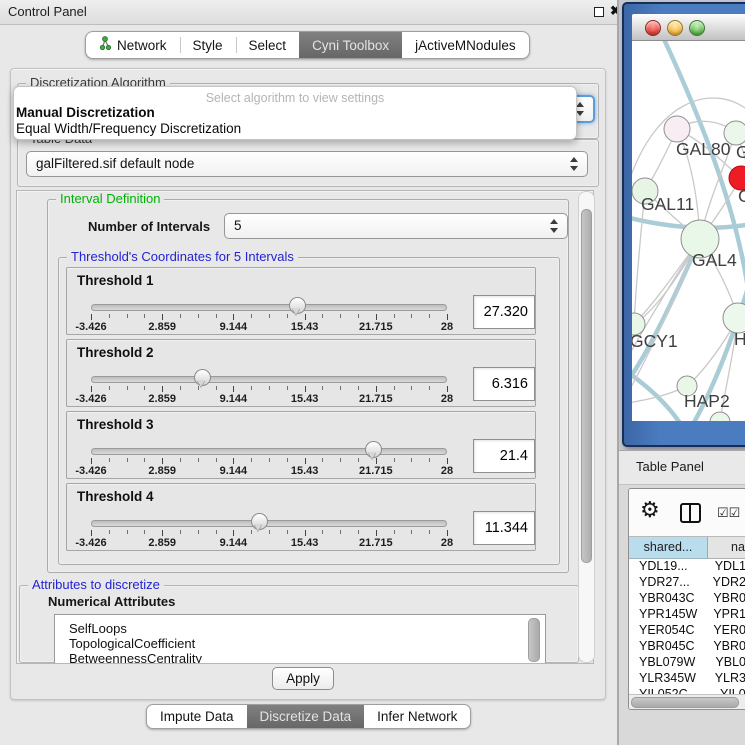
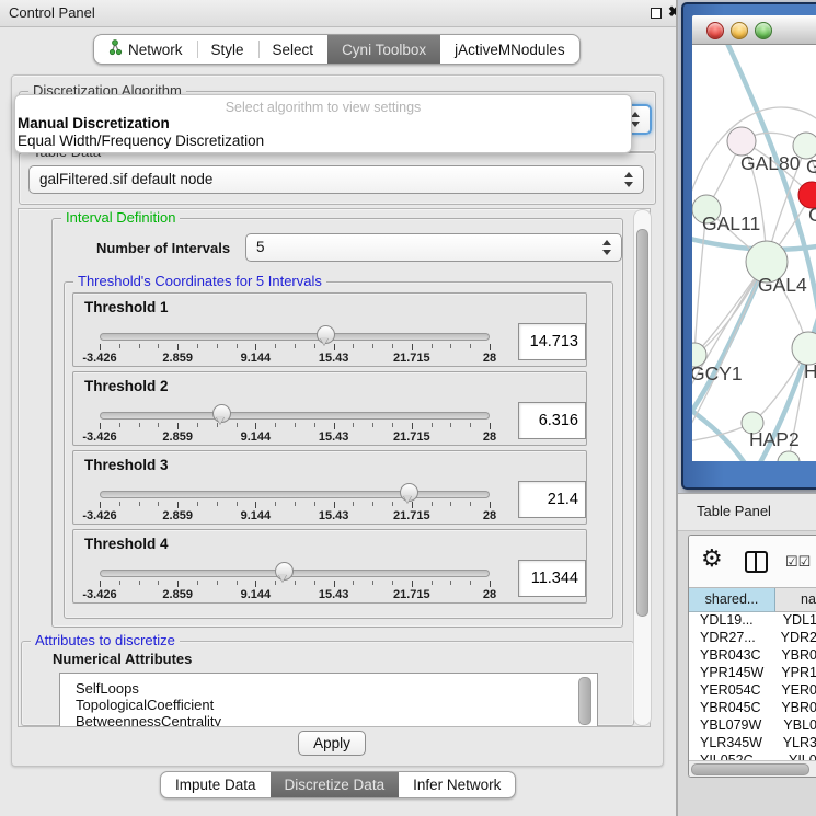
  Control Panel
  ✖
  Network
  Style
  Select
  Cyni Toolbox
  jActiveMNodules
  Discretization Algorithm
  galFiltered.sif default node
  Select algorithm to view settings
  Manual Discretization
  Equal Width/Frequency Discretization
  Interval Definition
  Number of Intervals
  5
  Threshold's Coordinates for 5 Intervals
  Threshold 1
  -3.426
  2.859
  9.144
  15.43
  21.715
  28
- 27.320
+ 14.713
  Threshold 2
  -3.426
  2.859
  9.144
  15.43
  21.715
  28
  6.316
  Threshold 3
  -3.426
  2.859
  9.144
  15.43
  21.715
  28
  21.4
  Threshold 4
  -3.426
  2.859
  9.144
  15.43
  21.715
  28
  11.344
  Attributes to discretize
  Numerical Attributes
  SelfLoops
  TopologicalCoefficient
  BetweennessCentrality
  Apply
  Impute Data
  Discretize Data
  Infer Network
  GAL80
  C
  GAL11
  GAL4
  GCY1
  H
  HAP2
  Table Panel
  ⚙
  ☑☑
  shared...
  na
  YDL19...
  YDL1
  YDR27...
  YDR2
  YBR043C
  YBR0
  YPR145W
  YPR1
  YER054C
  YER0
  YBR045C
  YBR0
  YBL079W
  YBL0
  YLR345W
  YLR3
